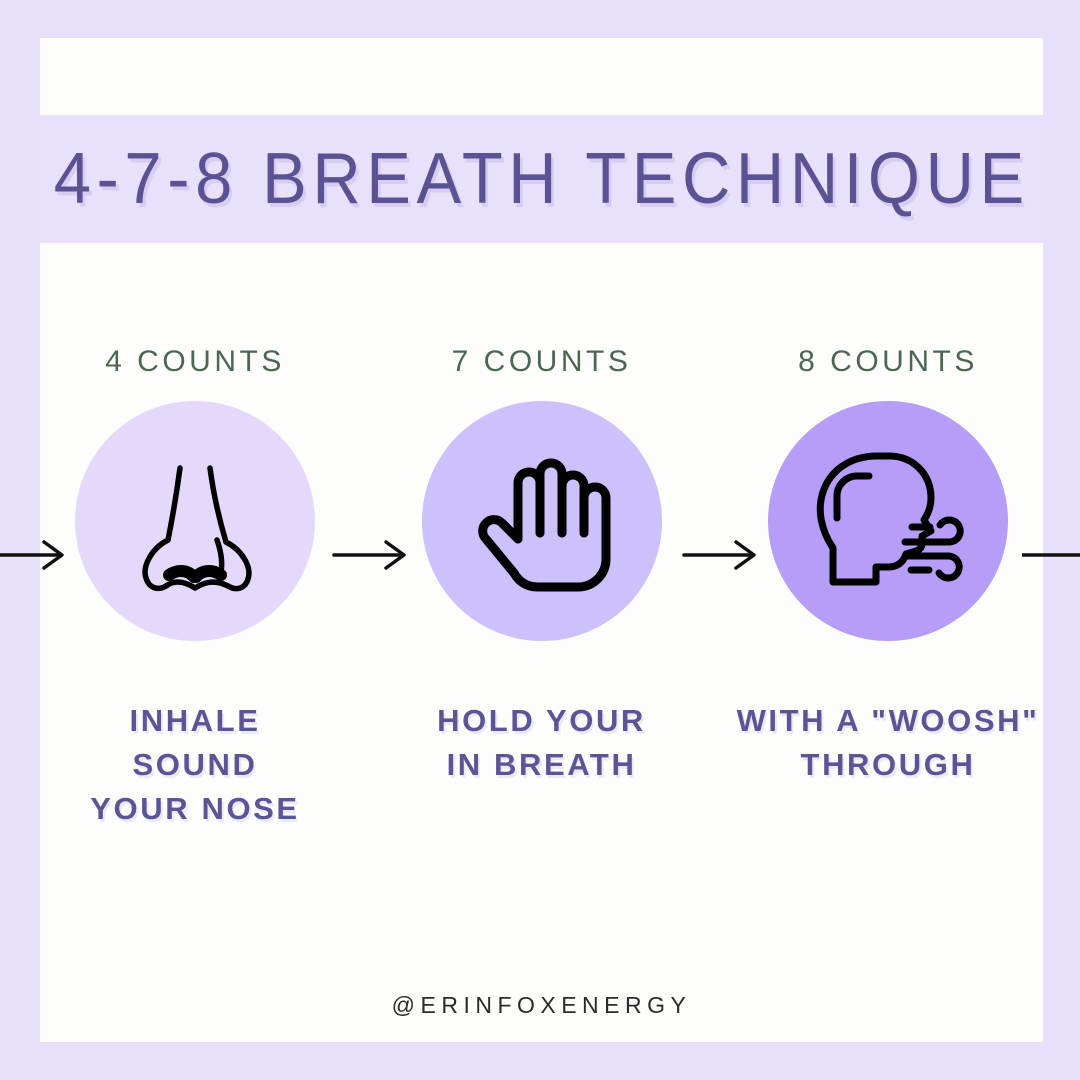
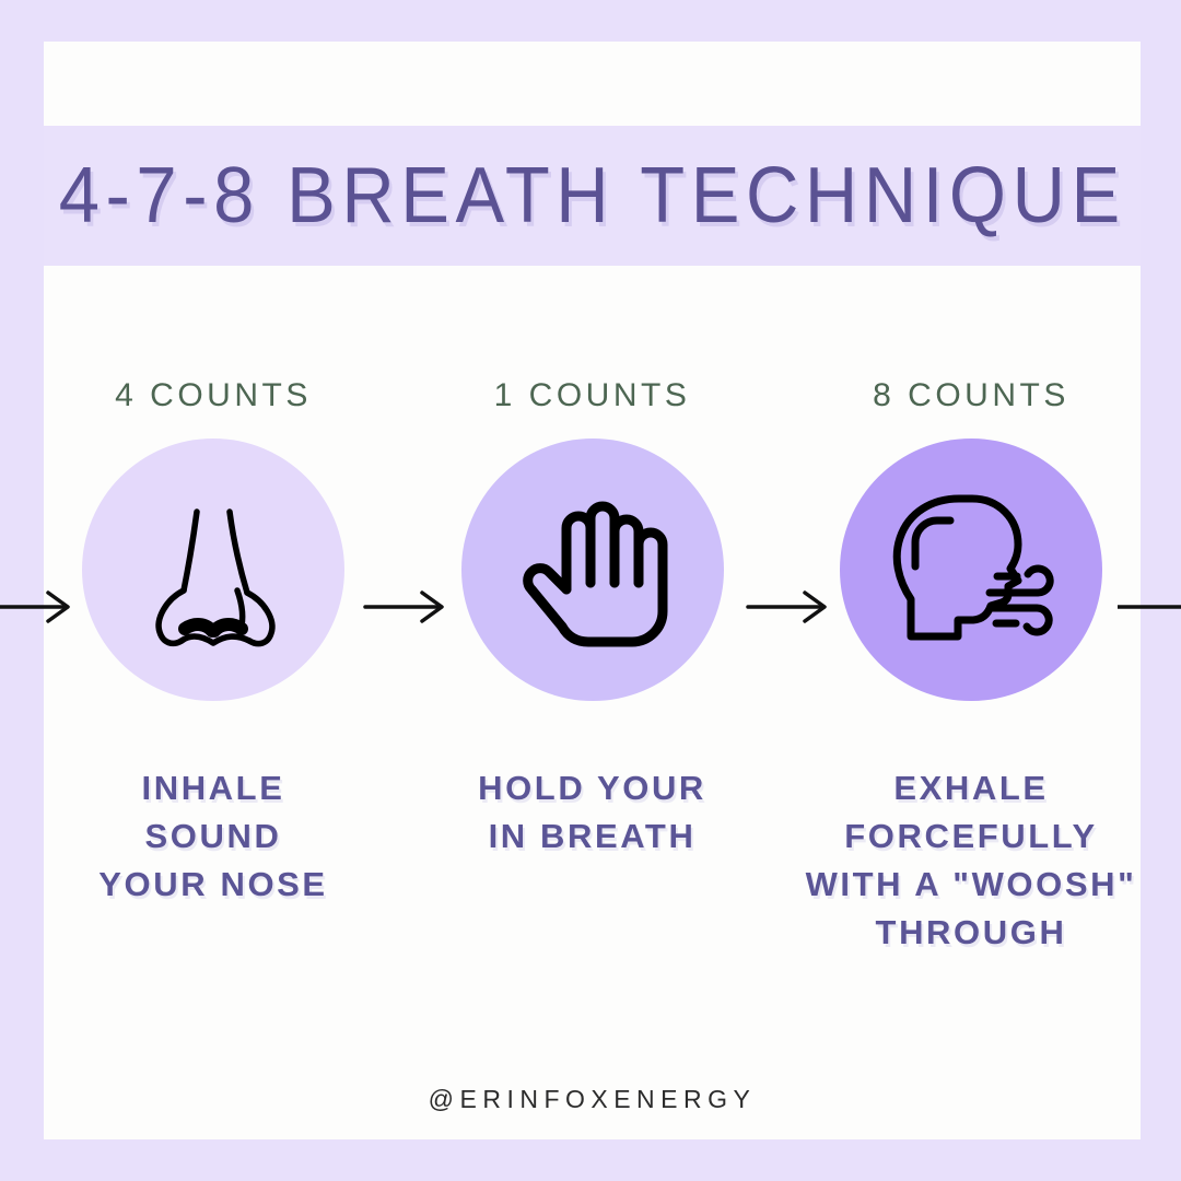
  4-7-8 BREATH TECHNIQUE
  4 COUNTS
  INHALE
  SOUND
  YOUR NOSE
- 7 COUNTS
+ 1 COUNTS
  HOLD YOUR
  IN BREATH
  8 COUNTS
+ EXHALE
+ FORCEFULLY
  WITH A "WOOSH"
  THROUGH
  @ERINFOXENERGY
